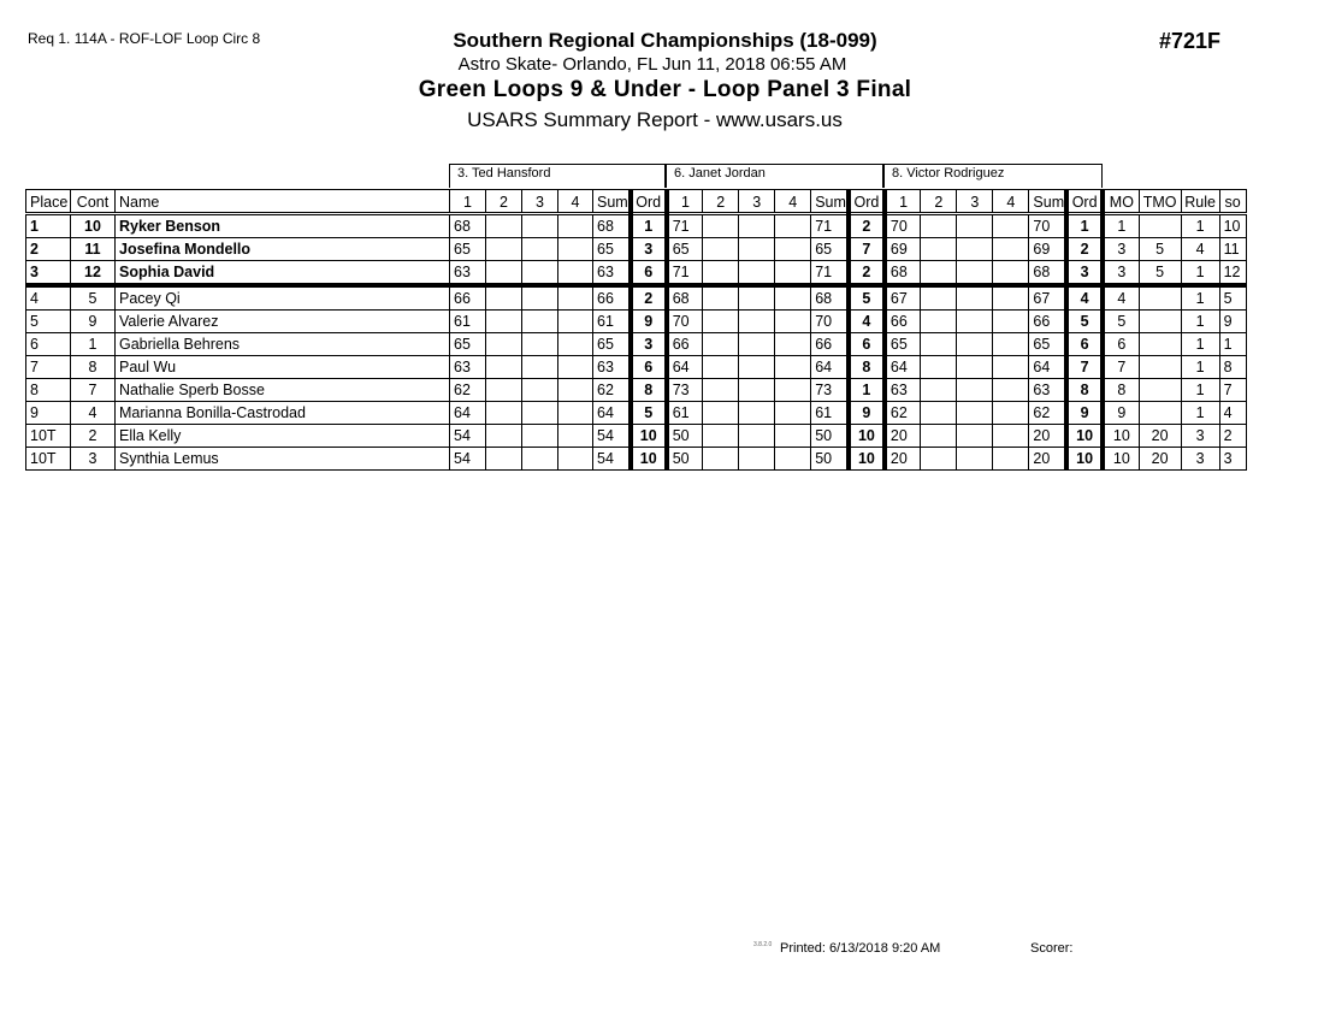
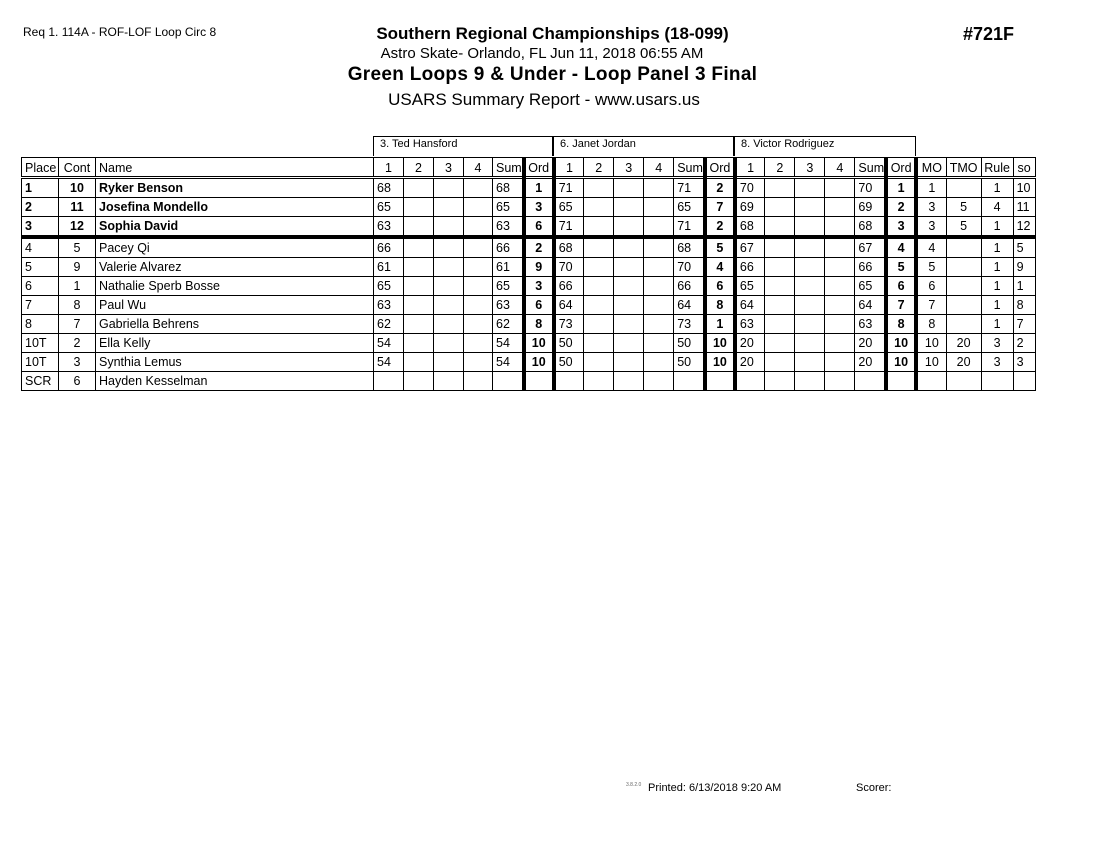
  Req 1. 114A - ROF-LOF Loop Circ 8
  Southern Regional Championships (18-099)
  Astro Skate- Orlando, FL Jun 11, 2018 06:55 AM
  Green Loops 9 & Under - Loop Panel 3 Final
  USARS Summary Report - www.usars.us
  #721F
  3. Ted Hansford
  6. Janet Jordan
  8. Victor Rodriguez
  Place	Cont	Name	1	2	3	4	Sum	Ord	1	2	3	4	Sum	Ord	1	2	3	4	Sum	Ord	MO	TMO	Rule	so
  1	10	Ryker Benson	68				68	1	71				71	2	70				70	1	1		1	10
  2	11	Josefina Mondello	65				65	3	65				65	7	69				69	2	3	5	4	11
  3	12	Sophia David	63				63	6	71				71	2	68				68	3	3	5	1	12
  4	5	Pacey Qi	66				66	2	68				68	5	67				67	4	4		1	5
  5	9	Valerie Alvarez	61				61	9	70				70	4	66				66	5	5		1	9
- 6	1	Gabriella Behrens	65				65	3	66				66	6	65				65	6	6		1	1
+ 6	1	Nathalie Sperb Bosse	65				65	3	66				66	6	65				65	6	6		1	1
  7	8	Paul Wu	63				63	6	64				64	8	64				64	7	7		1	8
- 8	7	Nathalie Sperb Bosse	62				62	8	73				73	1	63				63	8	8		1	7
+ 8	7	Gabriella Behrens	62				62	8	73				73	1	63				63	8	8		1	7
- 9	4	Marianna Bonilla-Castrodad	64				64	5	61				61	9	62				62	9	9		1	4
  10T	2	Ella Kelly	54				54	10	50				50	10	20				20	10	10	20	3	2
  10T	3	Synthia Lemus	54				54	10	50				50	10	20				20	10	10	20	3	3
+ SCR	6	Hayden Kesselman
  Printed: 6/13/2018 9:20 AM
  Scorer:
